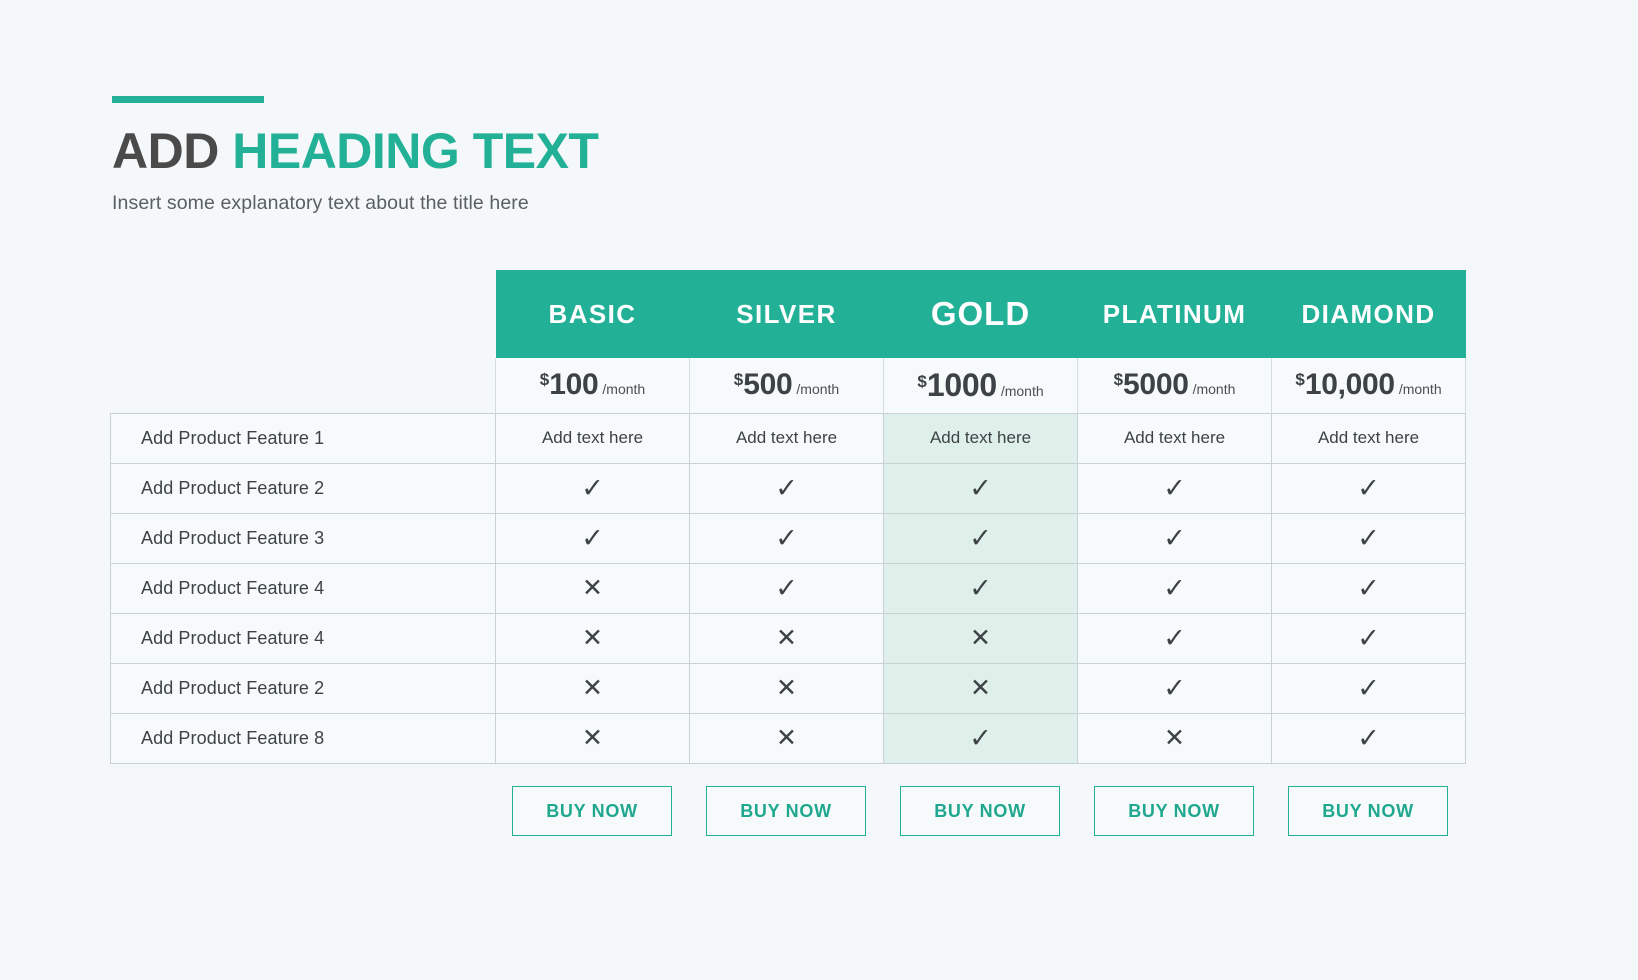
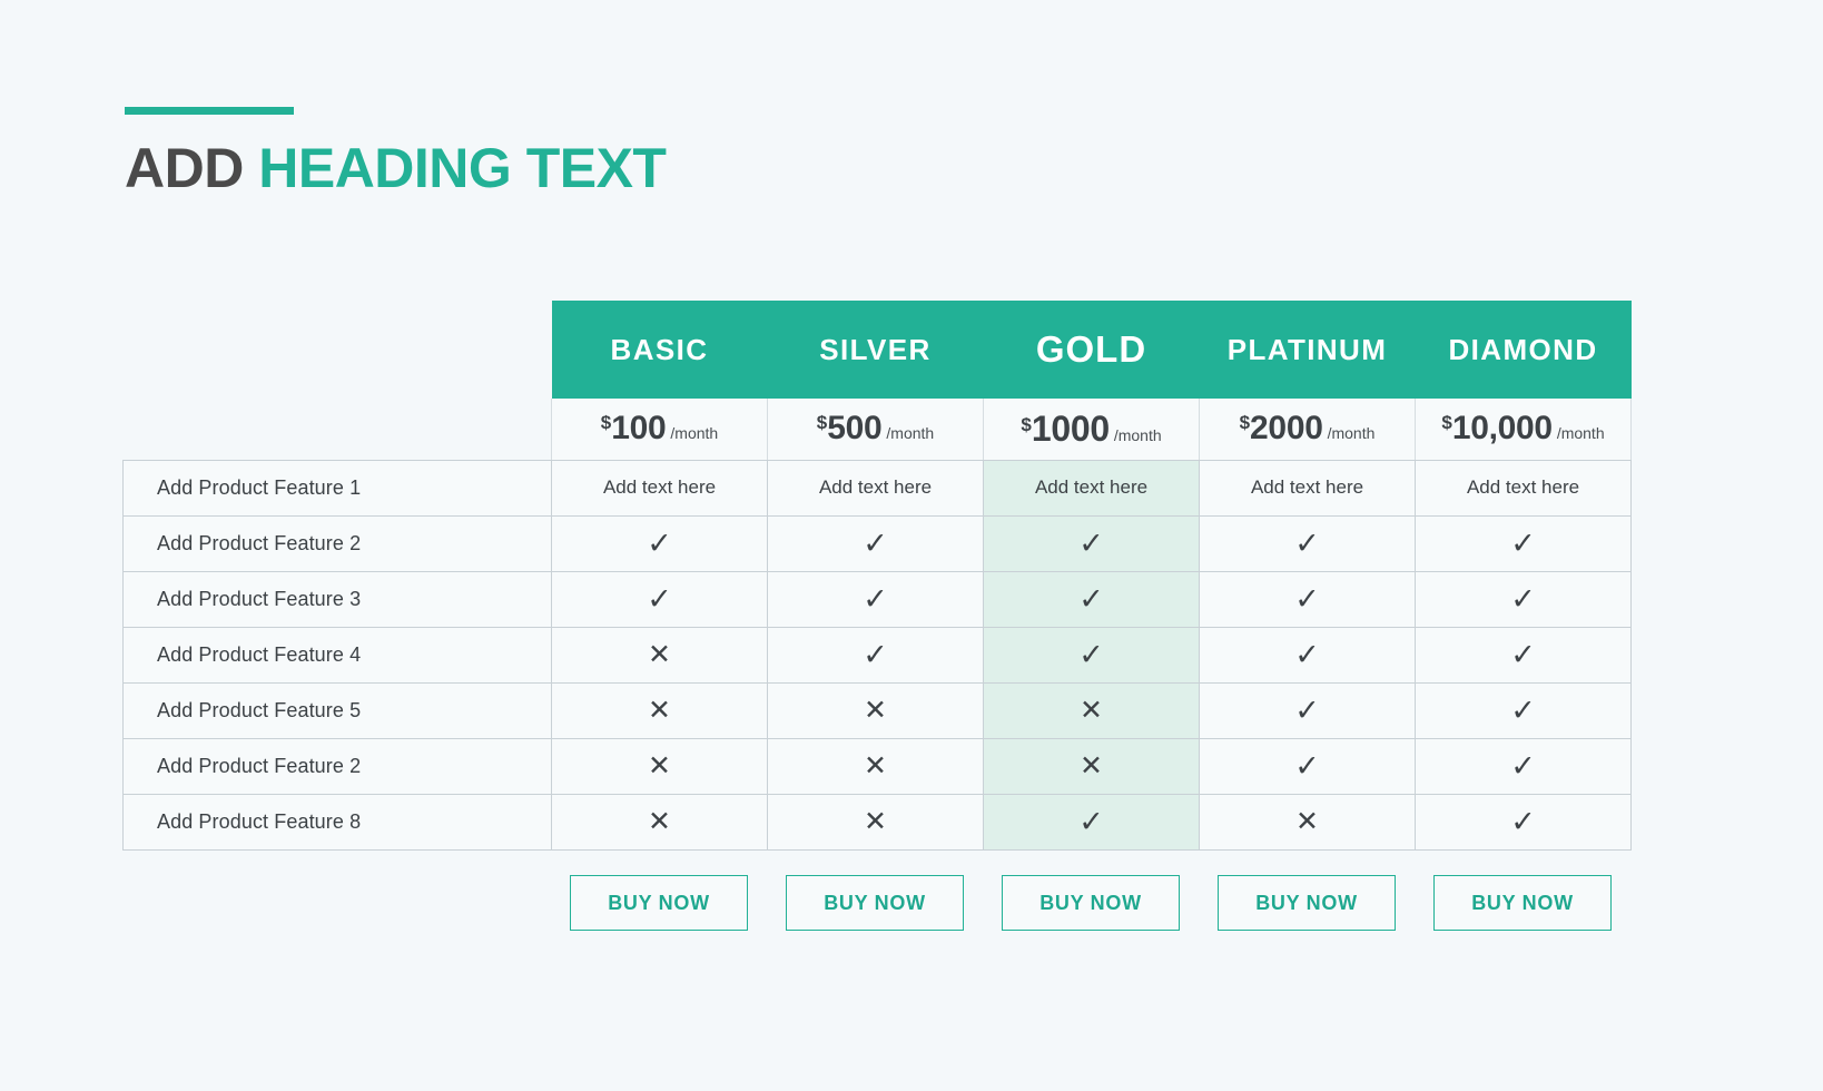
  ADD HEADING TEXT
- Insert some explanatory text about the title here
  	BASIC	SILVER	GOLD	PLATINUM	DIAMOND
- 	$100 /month	$500 /month	$1000 /month	$5000 /month	$10,000 /month
+ 	$100 /month	$500 /month	$1000 /month	$2000 /month	$10,000 /month
  Add Product Feature 1	Add text here	Add text here	Add text here	Add text here	Add text here
  Add Product Feature 2	✓	✓	✓	✓	✓
  Add Product Feature 3	✓	✓	✓	✓	✓
  Add Product Feature 4	✕	✓	✓	✓	✓
- Add Product Feature 4	✕	✕	✕	✓	✓
+ Add Product Feature 5	✕	✕	✕	✓	✓
  Add Product Feature 2	✕	✕	✕	✓	✓
  Add Product Feature 8	✕	✕	✓	✕	✓
  BUY NOW
  BUY NOW
  BUY NOW
  BUY NOW
  BUY NOW
